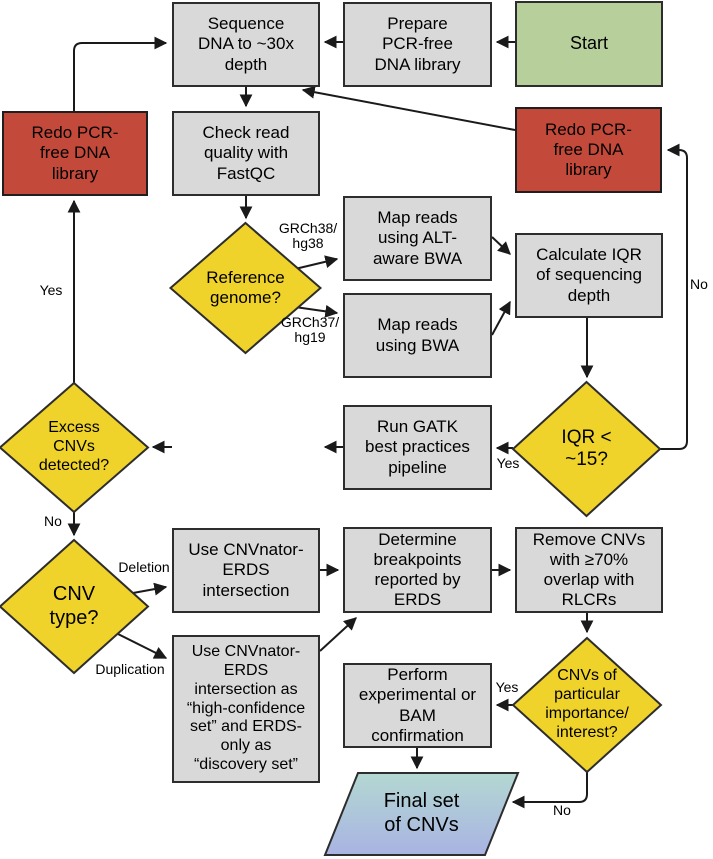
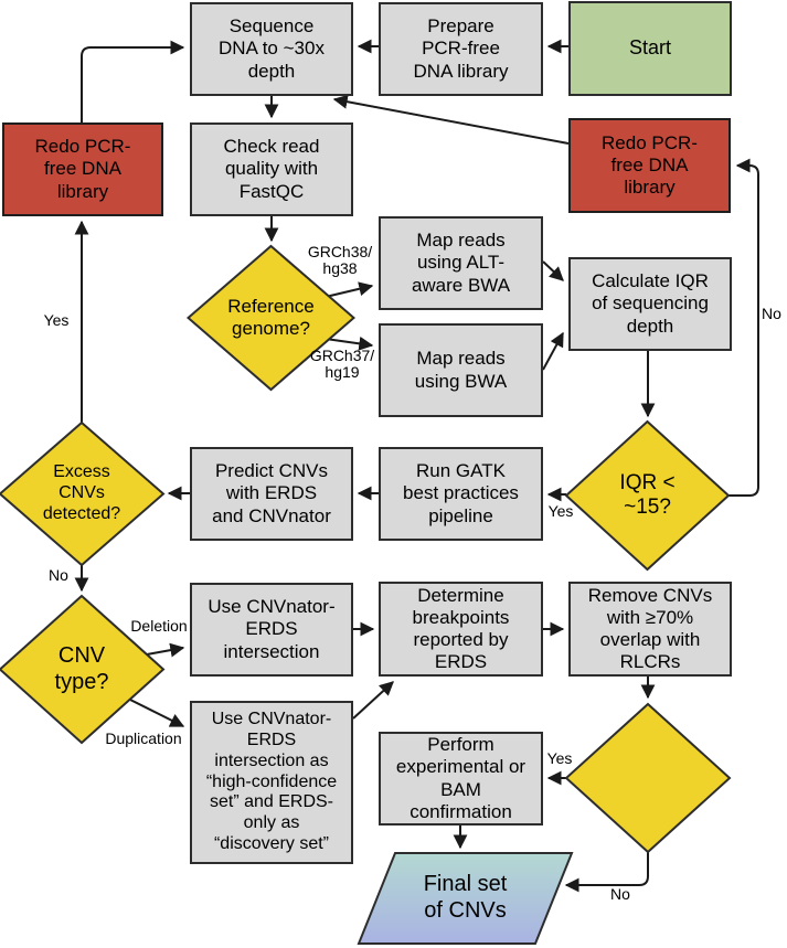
  Sequence
  DNA to ~30x
  depth
  Prepare
  PCR-free
  DNA library
  Start
  Redo PCR-
  free DNA
  library
  Redo PCR-
  free DNA
  library
  Check read
  quality with
  FastQC
  Map reads
  using ALT-
  aware BWA
  Map reads
  using BWA
  Calculate IQR
  of sequencing
  depth
  Run GATK
  best practices
  pipeline
+ Predict CNVs
+ with ERDS
+ and CNVnator
  Use CNVnator-
  ERDS
  intersection
  Use CNVnator-
  ERDS
  intersection as
  “high-confidence
  set” and ERDS-
  only as
  “discovery set”
  Determine
  breakpoints
  reported by
  ERDS
  Remove CNVs
  with ≥70%
  overlap with
  RLCRs
  Perform
  experimental or
  BAM
  confirmation
  Reference
  genome?
  IQR <
  ~15?
  Excess
  CNVs
  detected?
  CNV
  type?
- CNVs of
- particular
- importance/
- interest?
  Final set
  of CNVs
  GRCh38/
  hg38
  GRCh37/
  hg19
  Yes
  No
  Yes
  No
  Deletion
  Duplication
  Yes
  No
